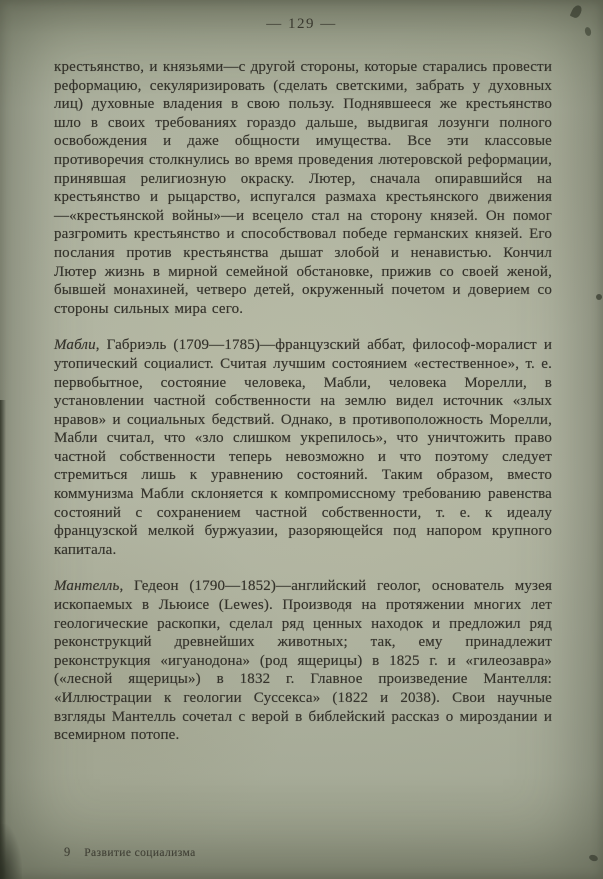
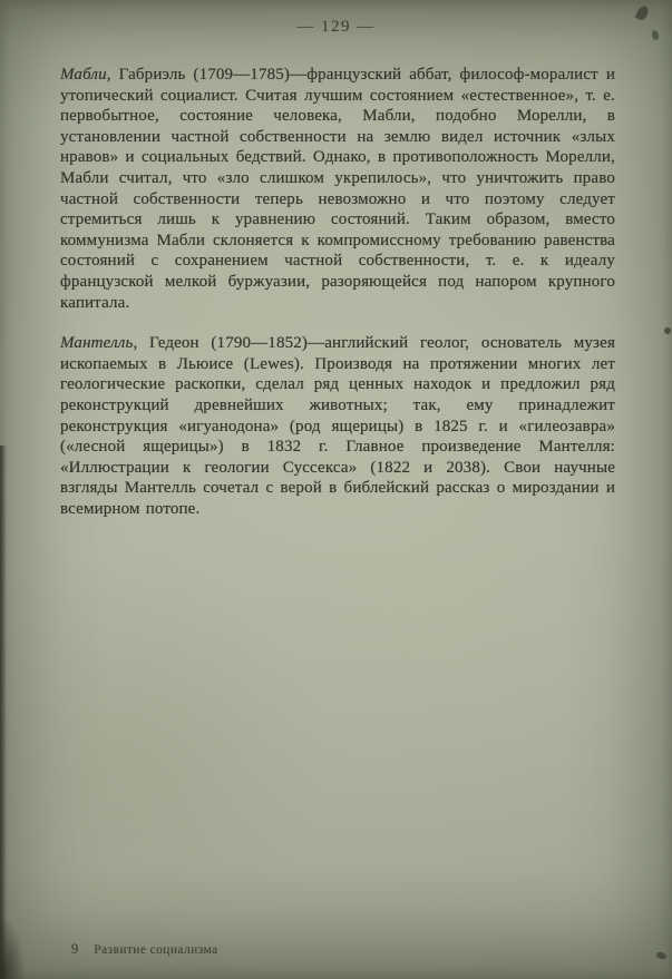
  — 129 —
- крестьянство, и князьями—с другой стороны, которые старались провести реформацию, секуляризировать (сделать светскими, забрать у духовных лиц) духовные владения в свою пользу. Поднявшееся же крестьянство шло в своих требованиях гораздо дальше, выдвигая лозунги полного освобождения и даже общности имущества. Все эти классовые противоречия столкнулись во время проведения лютеровской реформации, принявшая религиозную окраску. Лютер, сначала опиравшийся на крестьянство и рыцарство, испугался размаха крестьянского движения—«крестьянской войны»—и всецело стал на сторону князей. Он помог разгромить крестьянство и способствовал победе германских князей. Его послания против крестьянства дышат злобой и ненавистью. Кончил Лютер жизнь в мирной семейной обстановке, прижив со своей женой, бывшей монахиней, четверо детей, окруженный почетом и доверием со стороны сильных мира сего.
- Мабли, Габриэль (1709—1785)—французский аббат, философ-моралист и утопический социалист. Считая лучшим состоянием «естественное», т. е. первобытное, состояние человека, Мабли, человека Морелли, в установлении частной собственности на землю видел источник «злых нравов» и социальных бедствий. Однако, в противоположность Морелли, Мабли считал, что «зло слишком укрепилось», что уничтожить право частной собственности теперь невозможно и что поэтому следует стремиться лишь к уравнению состояний. Таким образом, вместо коммунизма Мабли склоняется к компромиссному требованию равенства состояний с сохранением частной собственности, т. е. к идеалу французской мелкой буржуазии, разоряющейся под напором крупного капитала.
+ Мабли, Габриэль (1709—1785)—французский аббат, философ-моралист и утопический социалист. Считая лучшим состоянием «естественное», т. е. первобытное, состояние человека, Мабли, подобно Морелли, в установлении частной собственности на землю видел источник «злых нравов» и социальных бедствий. Однако, в противоположность Морелли, Мабли считал, что «зло слишком укрепилось», что уничтожить право частной собственности теперь невозможно и что поэтому следует стремиться лишь к уравнению состояний. Таким образом, вместо коммунизма Мабли склоняется к компромиссному требованию равенства состояний с сохранением частной собственности, т. е. к идеалу французской мелкой буржуазии, разоряющейся под напором крупного капитала.
  Мантелль, Гедеон (1790—1852)—английский геолог, основатель музея ископаемых в Льюисе (Lewes). Производя на протяжении многих лет геологические раскопки, сделал ряд ценных находок и предложил ряд реконструкций древнейших животных; так, ему принадлежит реконструкция «игуанодона» (род ящерицы) в 1825 г. и «гилеозавра» («лесной ящерицы») в 1832 г. Главное произведение Мантелля: «Иллюстрации к геологии Суссекса» (1822 и 2038). Свои научные взгляды Мантелль сочетал с верой в библейский рассказ о мироздании и всемирном потопе.
  9 Развитие социализма
